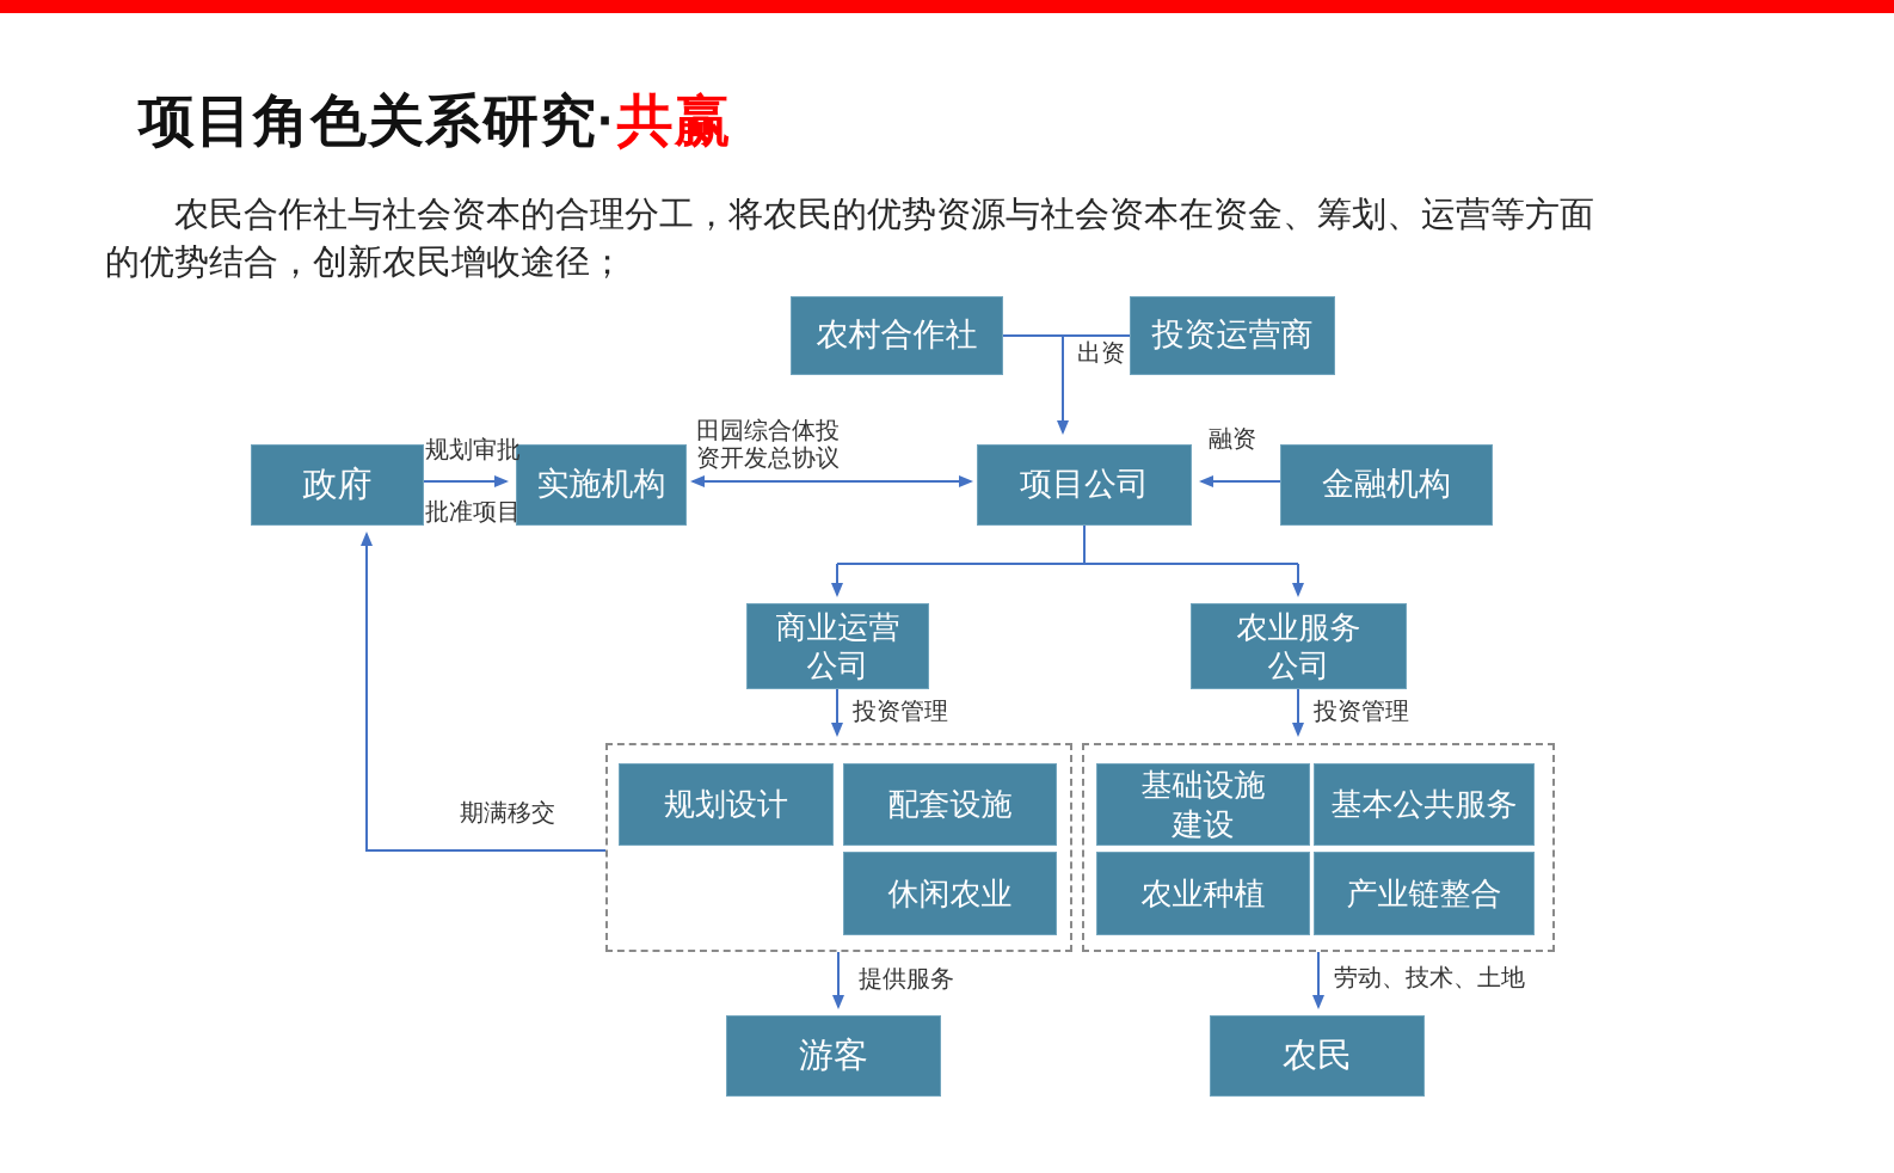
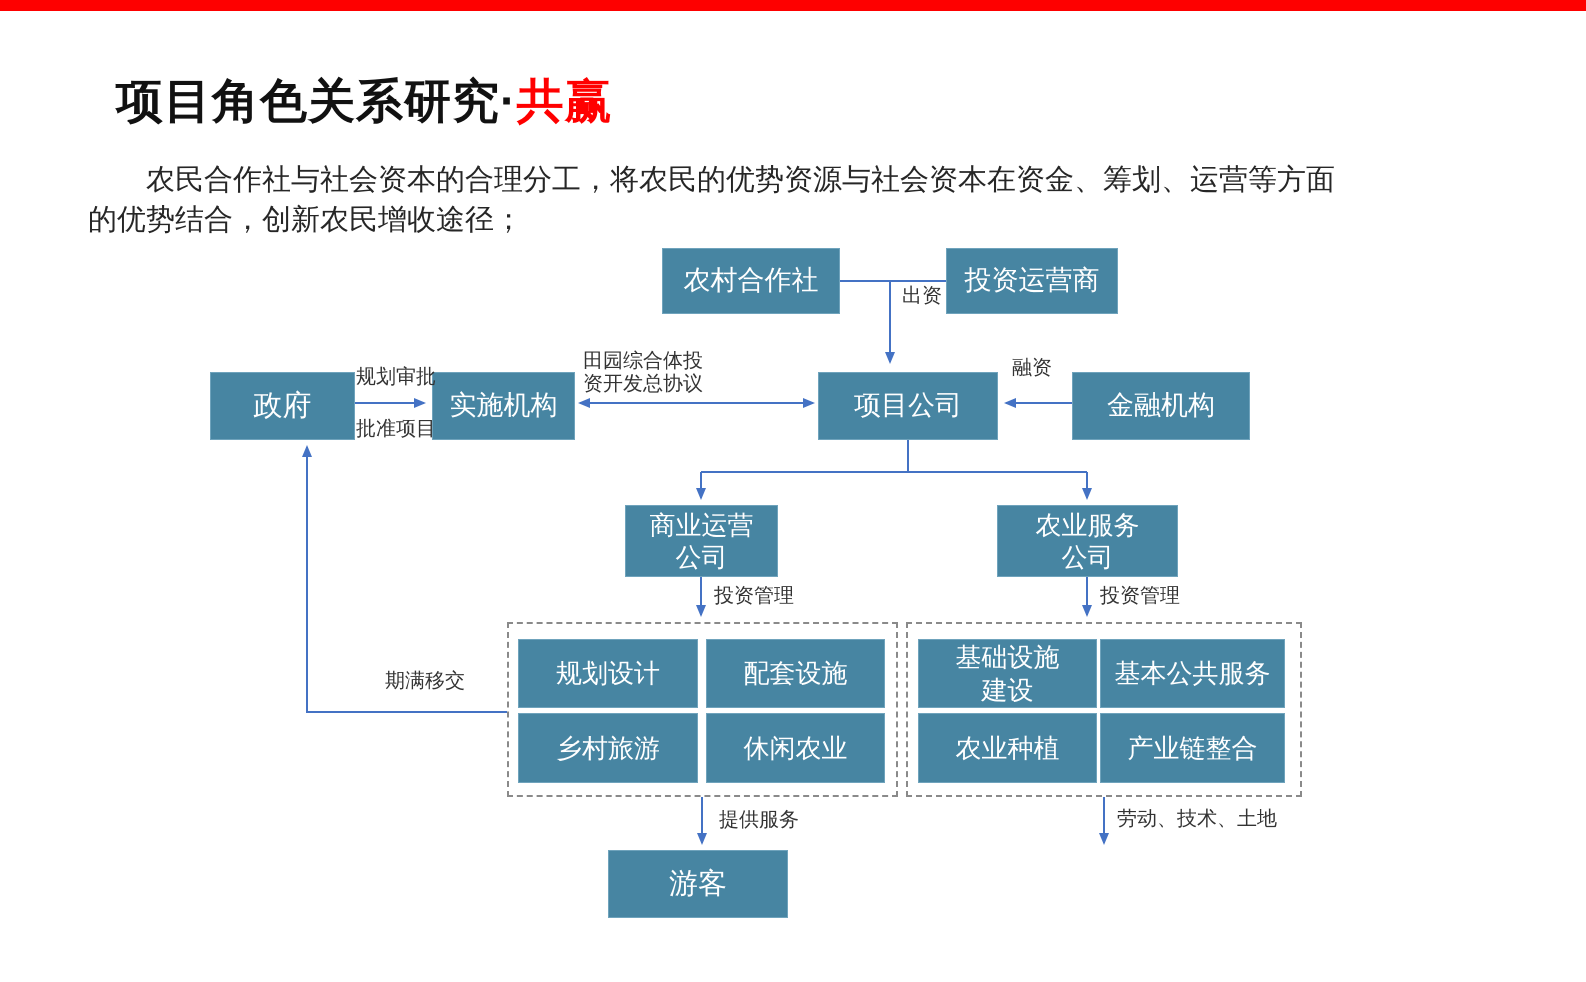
  项目角色关系研究·共赢
  农民合作社与社会资本的合理分工，将农民的优势资源与社会资本在资金、筹划、运营等方面
  的优势结合，创新农民增收途径；
  农村合作社
  投资运营商
  政府
  实施机构
  项目公司
  金融机构
  商业运营
  公司
  农业服务
  公司
  规划设计
  配套设施
+ 乡村旅游
  休闲农业
  基础设施
  建设
  基本公共服务
  农业种植
  产业链整合
  游客
- 农民
  出资
  规划审批
  批准项目
  田园综合体投
  资开发总协议
  融资
  投资管理
  投资管理
  期满移交
  提供服务
  劳动、技术、土地
